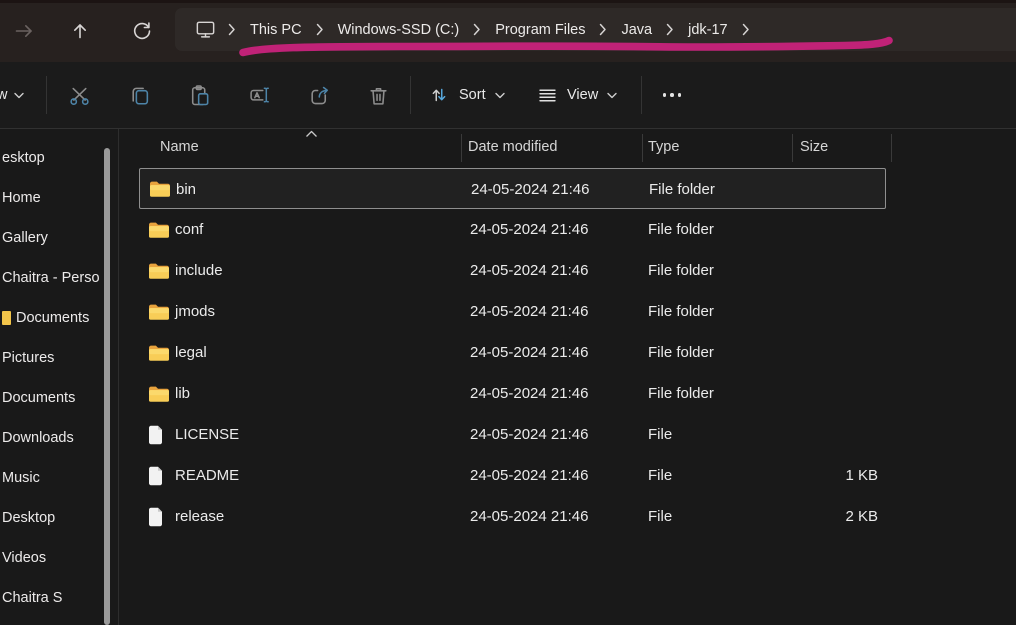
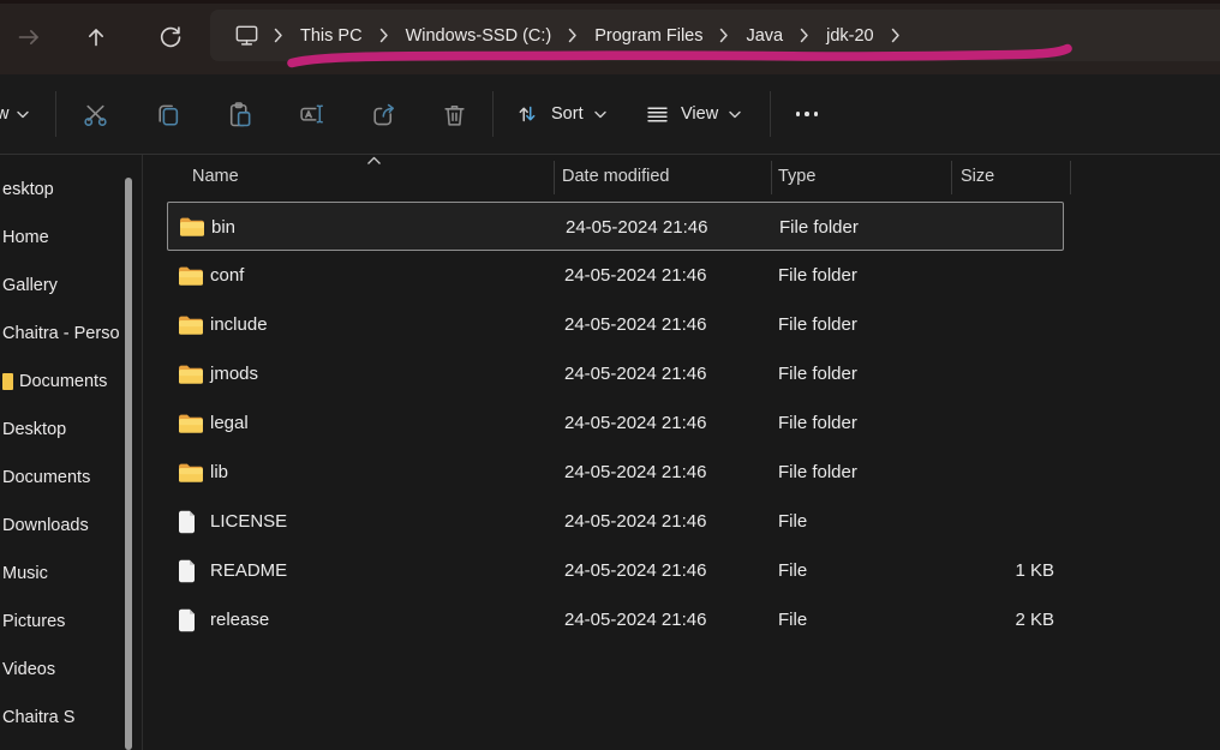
  This PC
  Windows-SSD (C:)
  Program Files
  Java
- jdk-17
+ jdk-20
  w
  Sort
  View
  esktop
  Home
  Gallery
  Chaitra - Perso
  Documents
- Pictures
+ Desktop
  Documents
  Downloads
  Music
- Desktop
+ Pictures
  Videos
  Chaitra S
  Name
  Date modified
  Type
  Size
  bin
  24-05-2024 21:46
  File folder
  conf
  24-05-2024 21:46
  File folder
  include
  24-05-2024 21:46
  File folder
  jmods
  24-05-2024 21:46
  File folder
  legal
  24-05-2024 21:46
  File folder
  lib
  24-05-2024 21:46
  File folder
  LICENSE
  24-05-2024 21:46
  File
  README
  24-05-2024 21:46
  File
  1 KB
  release
  24-05-2024 21:46
  File
  2 KB
